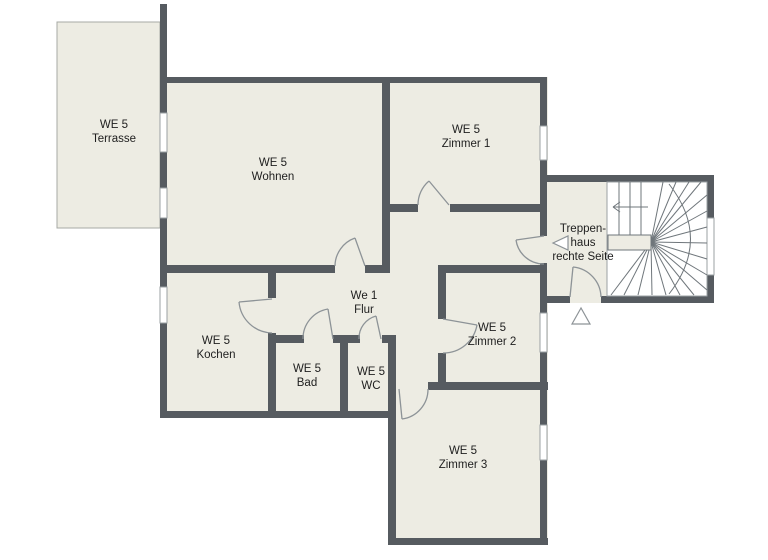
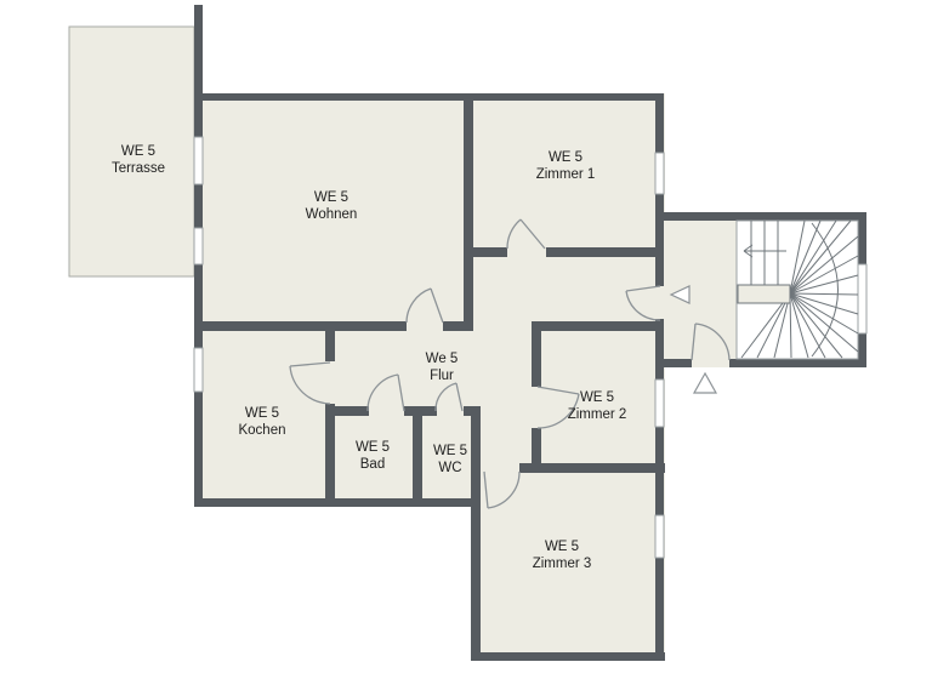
  WE 5
  Terrasse
  WE 5
  Wohnen
  WE 5
  Zimmer 1
- We 1
+ We 5
  Flur
  WE 5
  Kochen
  WE 5
  Bad
  WE 5
  WC
  WE 5
  Zimmer 2
  WE 5
  Zimmer 3
- Treppen-
- haus
- rechte Seite
